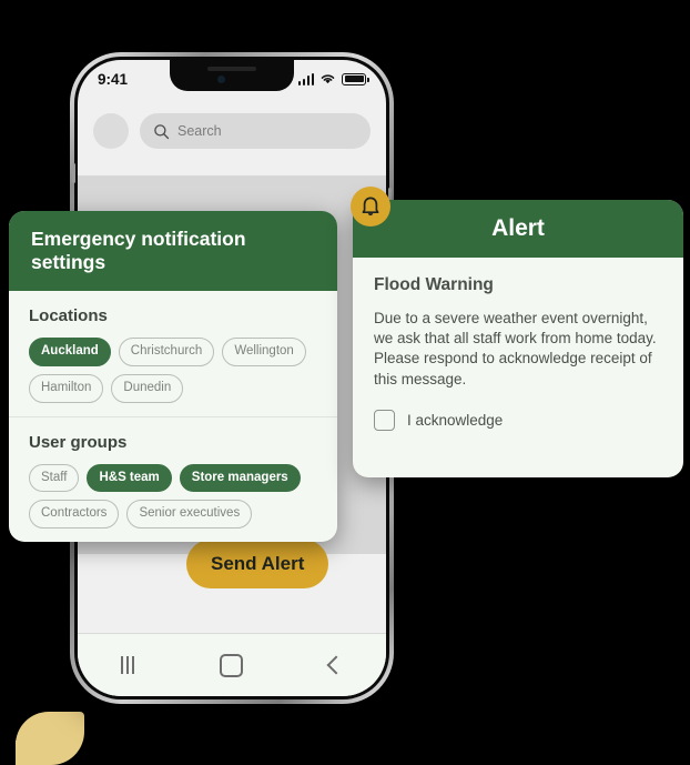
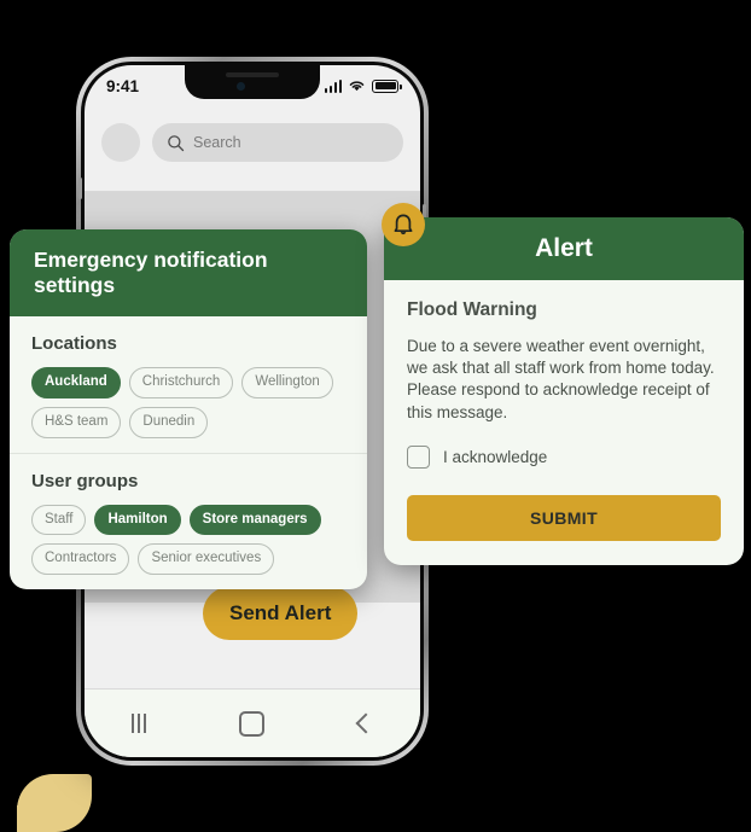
  9:41
  Search
  Send Alert
  Emergency notification settings
  Locations
  Auckland
  Christchurch
  Wellington
- Hamilton
+ H&S team
  Dunedin
  User groups
  Staff
- H&S team
+ Hamilton
  Store managers
  Contractors
  Senior executives
  Alert
  Flood Warning
  Due to a severe weather event overnight, we ask that all staff work from home today. Please respond to acknowledge receipt of this message.
  I acknowledge
+ SUBMIT
